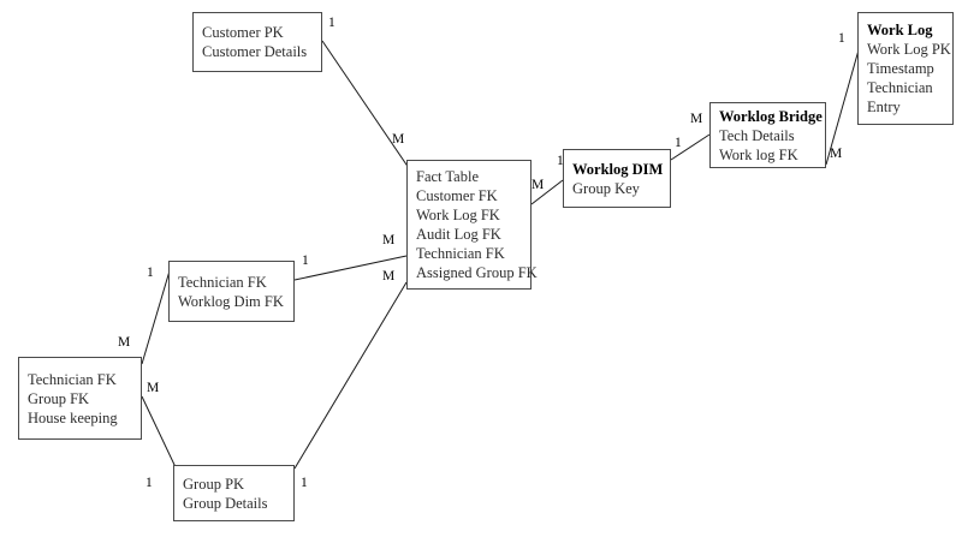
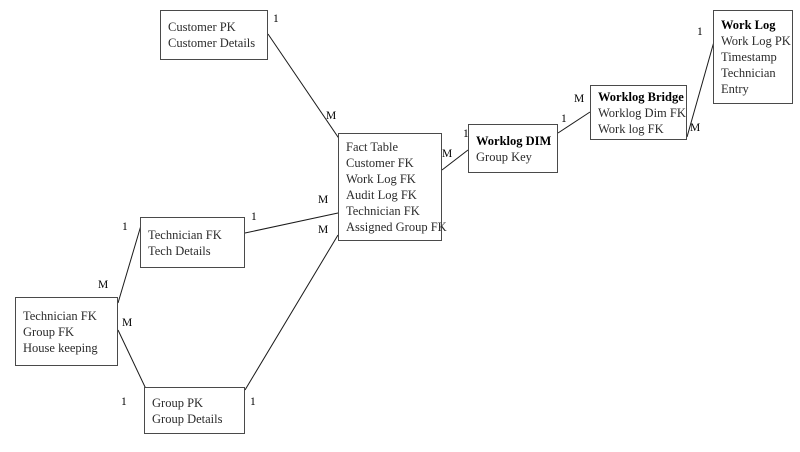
  Customer PK
  Customer Details
  Fact Table
  Customer FK
  Work Log FK
  Audit Log FK
  Technician FK
  Assigned Group FK
  Worklog DIM
  Group Key
  Worklog Bridge
- Tech Details
+ Worklog Dim FK
  Work log FK
  Work Log
  Work Log PK
  Timestamp
  Technician
  Entry
  Technician FK
- Worklog Dim FK
+ Tech Details
  Technician FK
  Group FK
  House keeping
  Group PK
  Group Details
  1
  M
  M
  1
  1
  M
  M
  1
  1
  M
  M
  1
  M
  1
  M
  1
